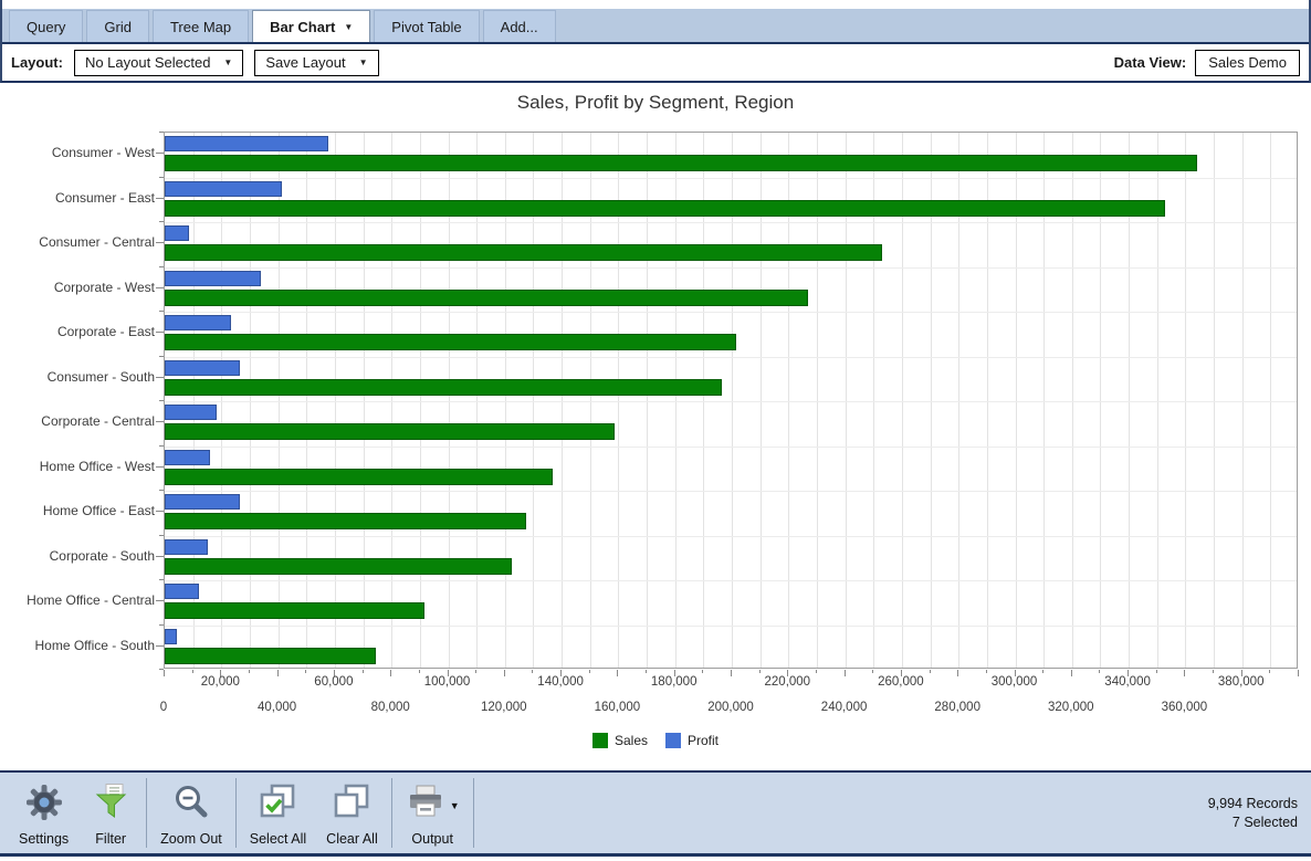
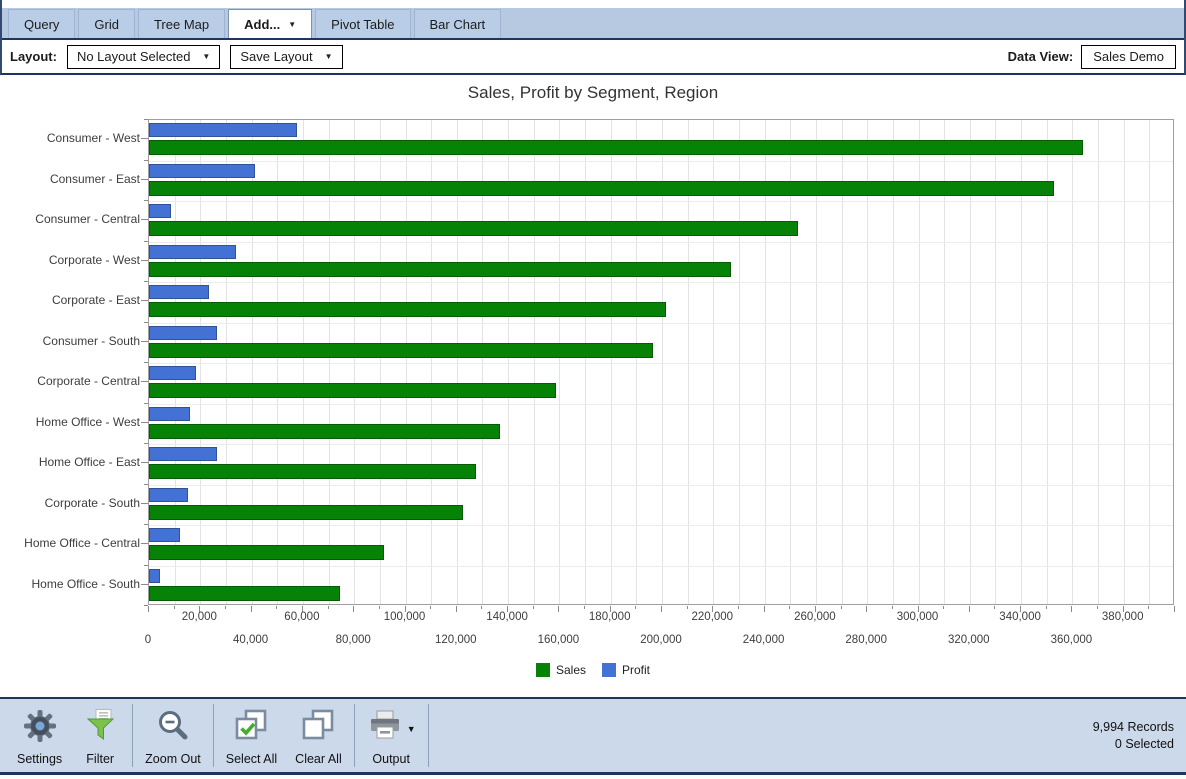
  Query
  Grid
  Tree Map
- Bar Chart
+ Add...
  ▼
  Pivot Table
- Add...
+ Bar Chart
  Layout:
  No Layout Selected
  ▼
  Save Layout
  ▼
  Data View:
  Sales Demo
  Sales, Profit by Segment, Region
  Consumer - West
  Consumer - East
  Consumer - Central
  Corporate - West
  Corporate - East
  Consumer - South
  Corporate - Central
  Home Office - West
  Home Office - East
  Corporate - South
  Home Office - Central
  Home Office - South
  Sales
  Profit
  0
  20,000
  40,000
  60,000
  80,000
  100,000
  120,000
  140,000
  160,000
  180,000
  200,000
  220,000
  240,000
  260,000
  280,000
  300,000
  320,000
  340,000
  360,000
  380,000
  Settings
  Filter
  Zoom Out
  Select All
  Clear All
  ▼
  Output
  9,994 Records
- 7 Selected
+ 0 Selected
